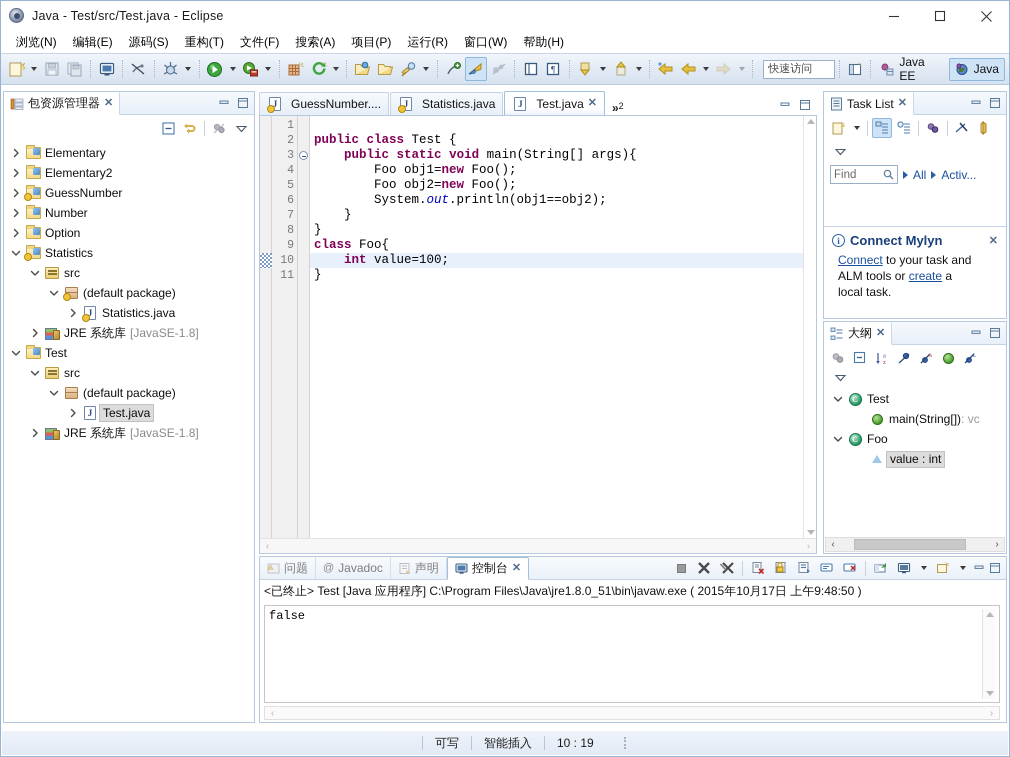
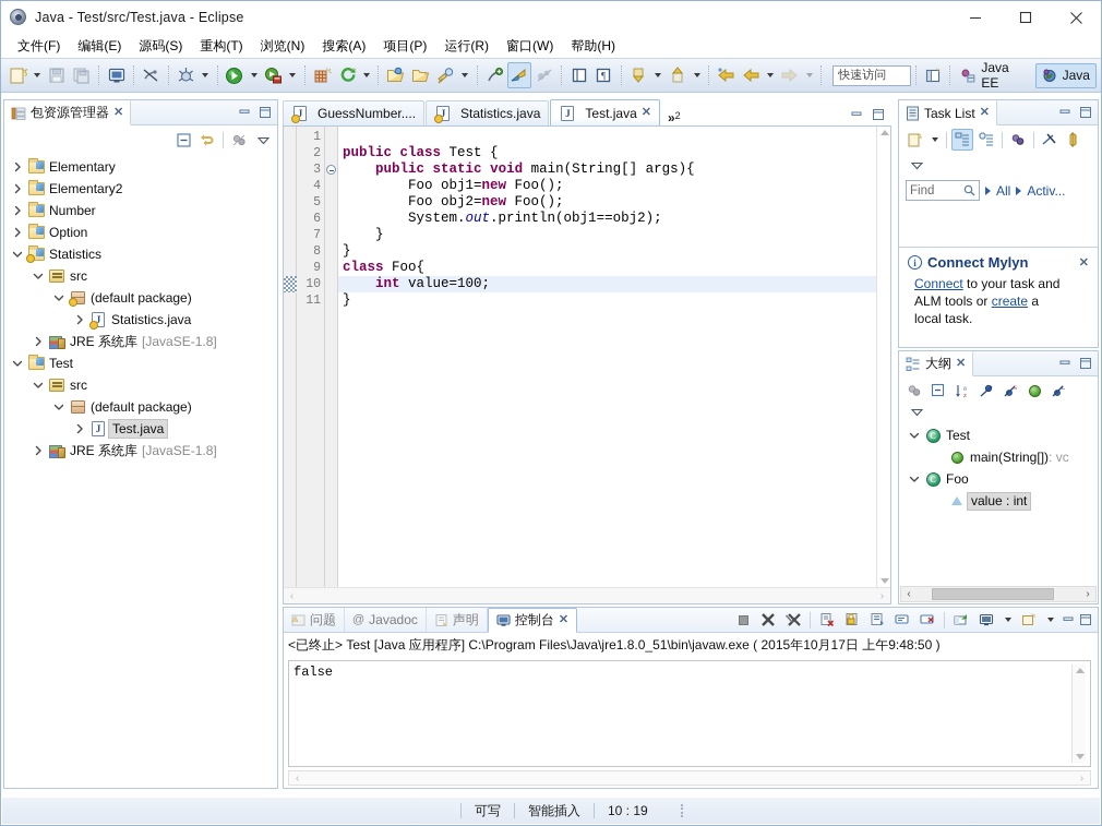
  Java - Test/src/Test.java - Eclipse
- 浏览(N)
+ 文件(F)
  编辑(E)
  源码(S)
  重构(T)
- 文件(F)
+ 浏览(N)
  搜索(A)
  项目(P)
  运行(R)
  窗口(W)
  帮助(H)
  ¶
  快速访问
  Java EE
  Java
  包资源管理器
  ✕
  Elementary
  Elementary2
- GuessNumber
  Number
  Option
  Statistics
  src
  (default package)
  J
  Statistics.java
  JRE 系统库
  [JavaSE-1.8]
  Test
  src
  (default package)
  J
  Test.java
  JRE 系统库
  [JavaSE-1.8]
  J
  GuessNumber....
  J
  Statistics.java
  J
  Test.java
  ✕
  »
  2
  1
  2
  3
  4
  5
  6
  7
  8
  9
  10
  11
  public class Test {
  public static void main(String[] args){
  Foo obj1=new Foo();
  Foo obj2=new Foo();
  System.out.println(obj1==obj2);
  }
  }
  class Foo{
  int value=100;
  }
  ‹
  ›
  Task List
  ✕
  Find
  All
  Activ...
  i
  Connect Mylyn
  ✕
  Connect to your task and
  ALM tools or create a
  local task.
  大纲
  ✕
  C
  Test
  main(String[])
  : vc
  C
  Foo
  value : int
  ‹
  ›
  问题
  @
  Javadoc
  声明
  控制台
  ✕
  <已终止> Test [Java 应用程序] C:\Program Files\Java\jre1.8.0_51\bin\javaw.exe ( 2015年10月17日 上午9:48:50 )
  false
  ‹
  ›
  可写
  智能插入
  10 : 19
